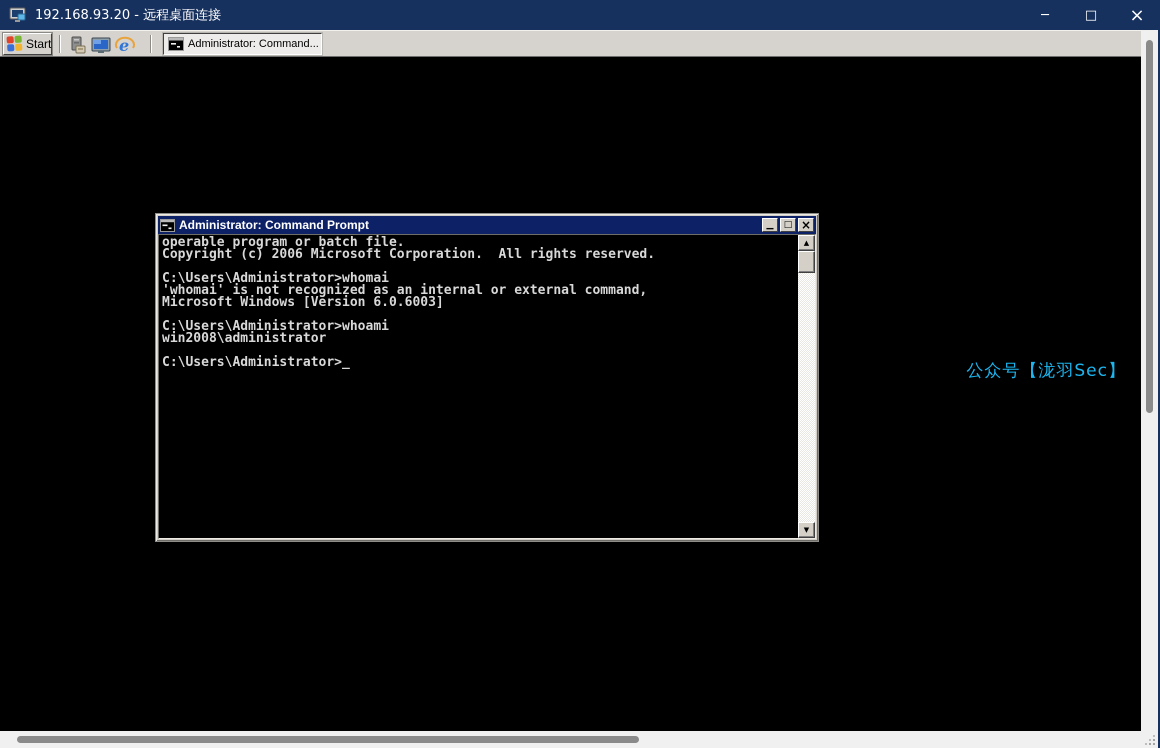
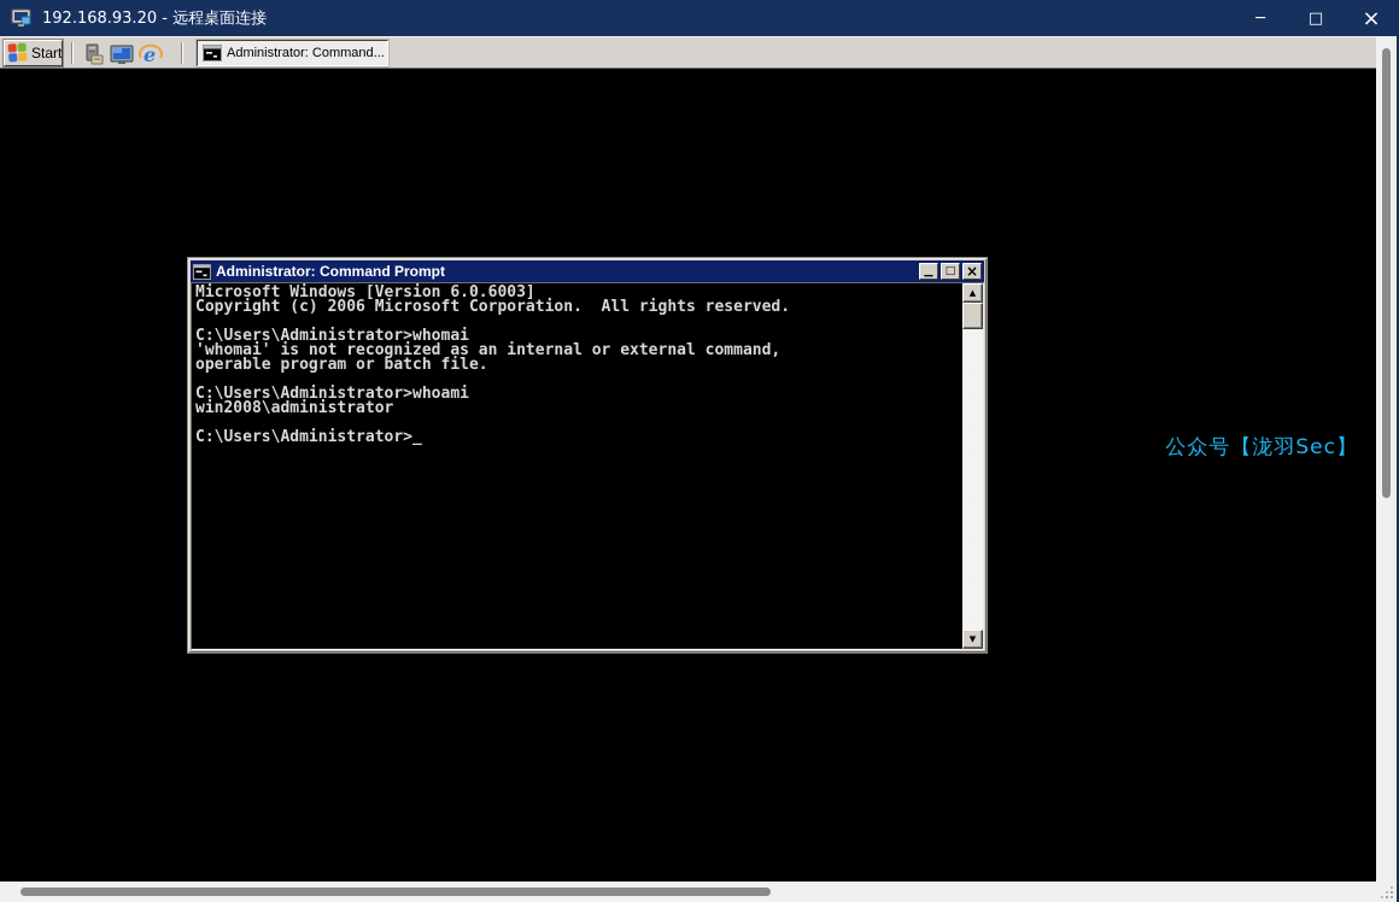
  192.168.93.20 - 远程桌面连接
  ─
  □
  ×
  Start
  e
  Administrator: Command...
  Administrator: Command Prompt
  ▁
  □
  ×
- operable program or batch file.
+ Microsoft Windows [Version 6.0.6003]
  Copyright (c) 2006 Microsoft Corporation. All rights reserved.
  C:\Users\Administrator>whomai
  'whomai' is not recognized as an internal or external command,
- Microsoft Windows [Version 6.0.6003]
+ operable program or batch file.
  C:\Users\Administrator>whoami
  win2008\administrator
  C:\Users\Administrator>_
  ▲
  ▼
  公众号【泷羽Sec】
